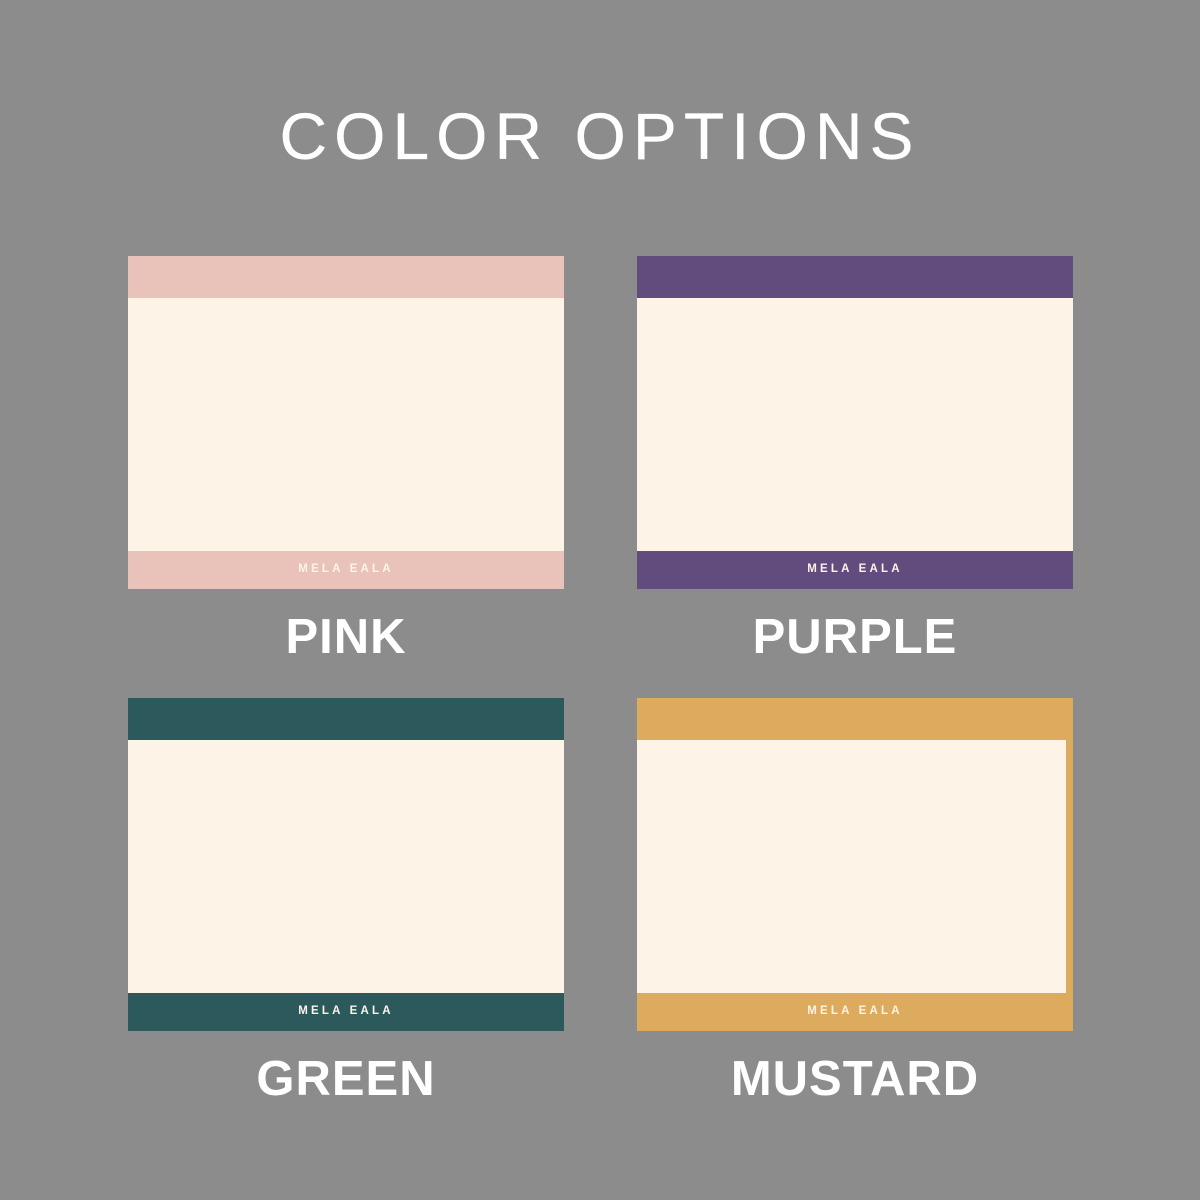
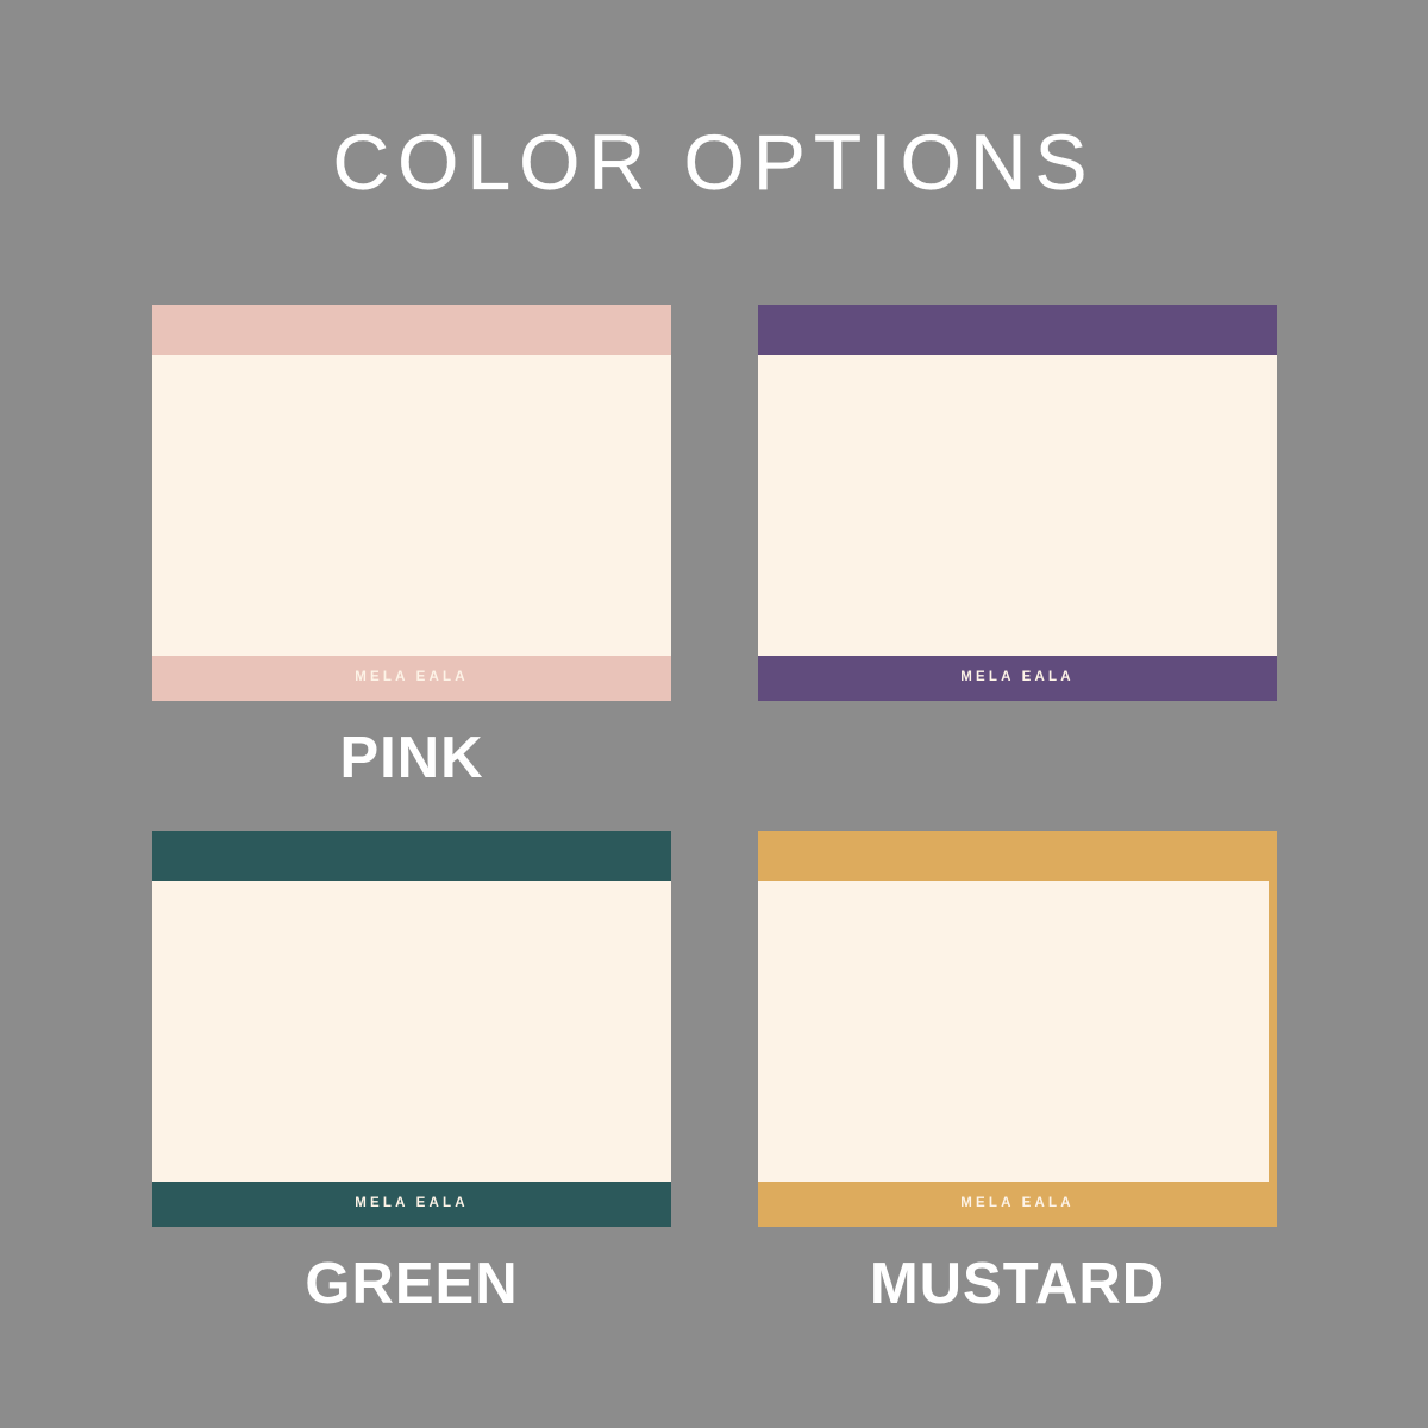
  COLOR OPTIONS
  MELA EALA
  PINK
  MELA EALA
- PURPLE
  MELA EALA
  GREEN
  MELA EALA
  MUSTARD
